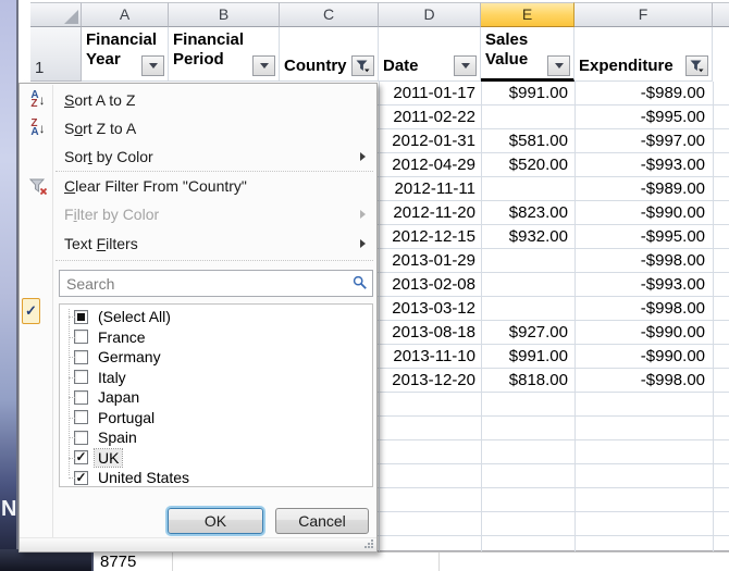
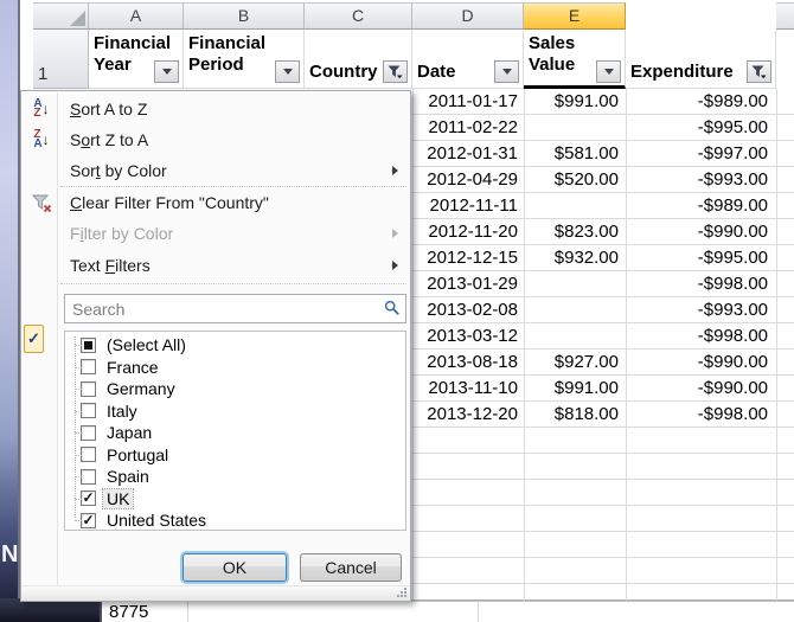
  N
  A
  B
  C
  D
  E
- F
  1
  Financial
  Year
  Financial
  Period
  Country
  Date
  Sales
  Value
  Expenditure
  2011-01-17
  $991.00
  -$989.00
  2011-02-22
  -$995.00
  2012-01-31
  $581.00
  -$997.00
  2012-04-29
  $520.00
  -$993.00
  2012-11-11
  -$989.00
  2012-11-20
  $823.00
  -$990.00
  2012-12-15
  $932.00
  -$995.00
  2013-01-29
  -$998.00
  2013-02-08
  -$993.00
  2013-03-12
  -$998.00
  2013-08-18
  $927.00
  -$990.00
  2013-11-10
  $991.00
  -$990.00
  2013-12-20
  $818.00
  -$998.00
  8775
  A
  Z
  ↓
  Sort A to Z
  Z
  A
  ↓
  Sort Z to A
  Sort by Color
  Clear Filter From "Country"
  Filter by Color
  Text Filters
  ✓
  Search
  (Select All)
  France
  Germany
  Italy
  Japan
  Portugal
  Spain
  ✓
  UK
  ✓
  United States
  OK
  Cancel
